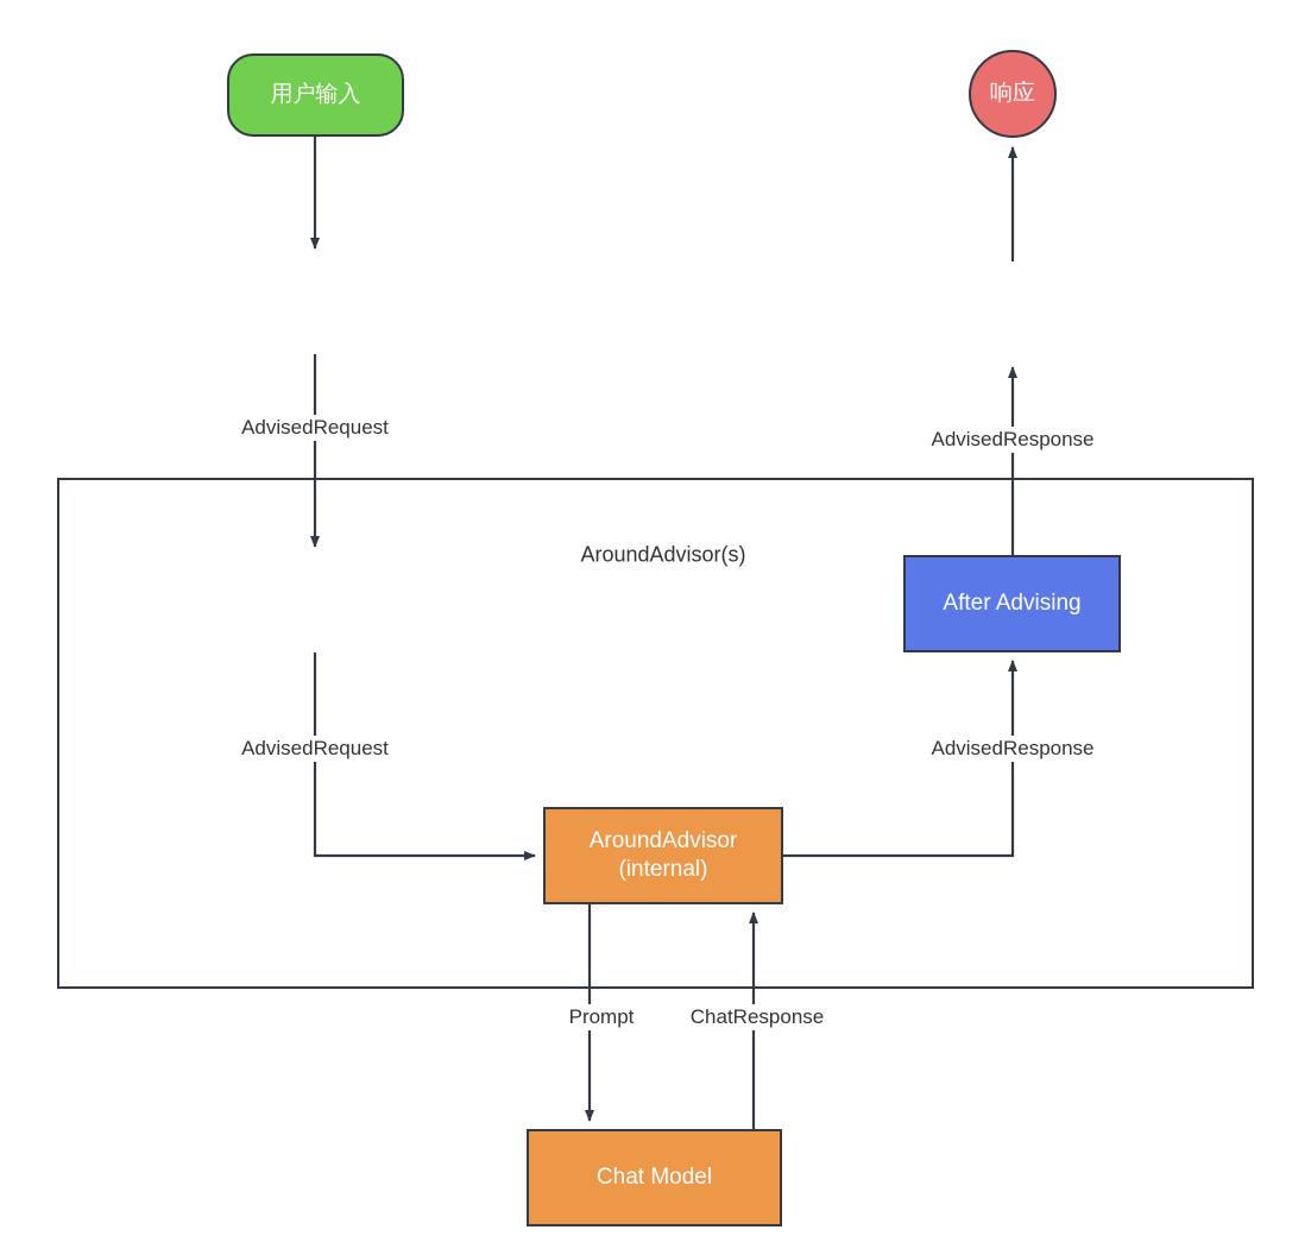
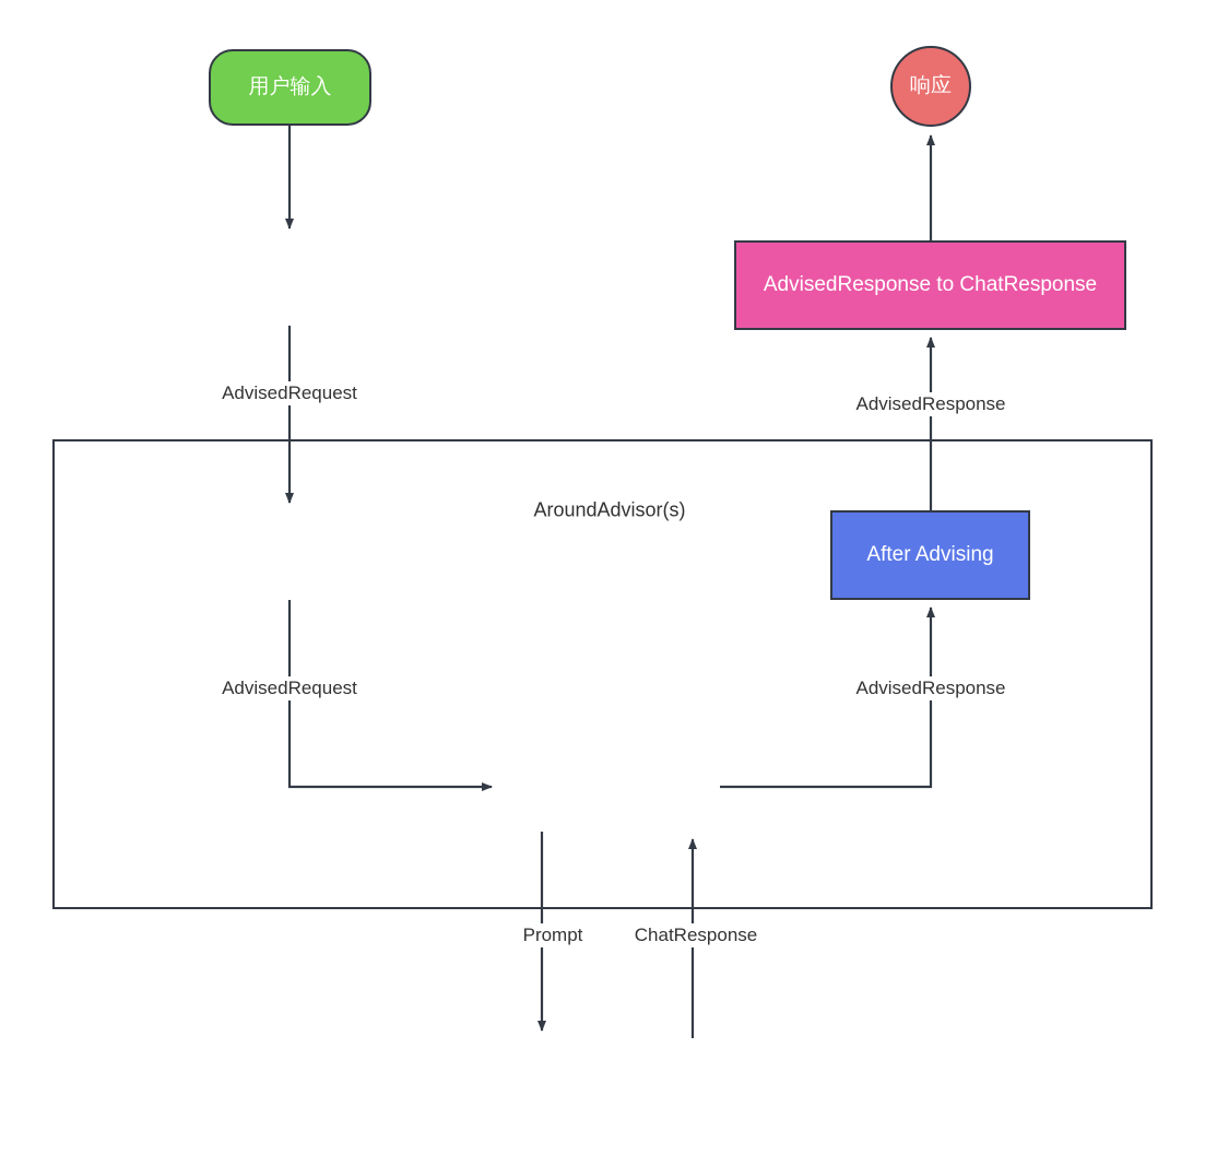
  AroundAdvisor(s)
  AdvisedRequest
  AdvisedRequest
  Prompt
  ChatResponse
  AdvisedResponse
  AdvisedResponse
  用户输入
- AroundAdvisor
- (internal)
- Chat Model
  After Advising
+ AdvisedResponse to ChatResponse
  响应
